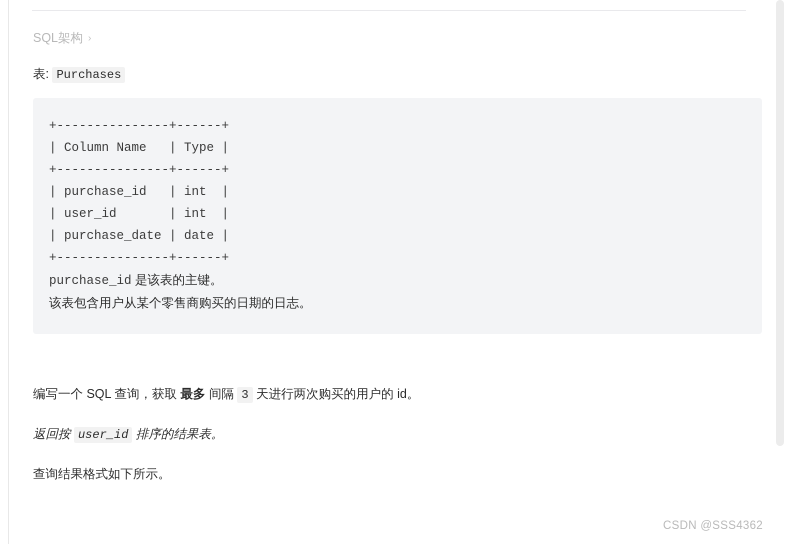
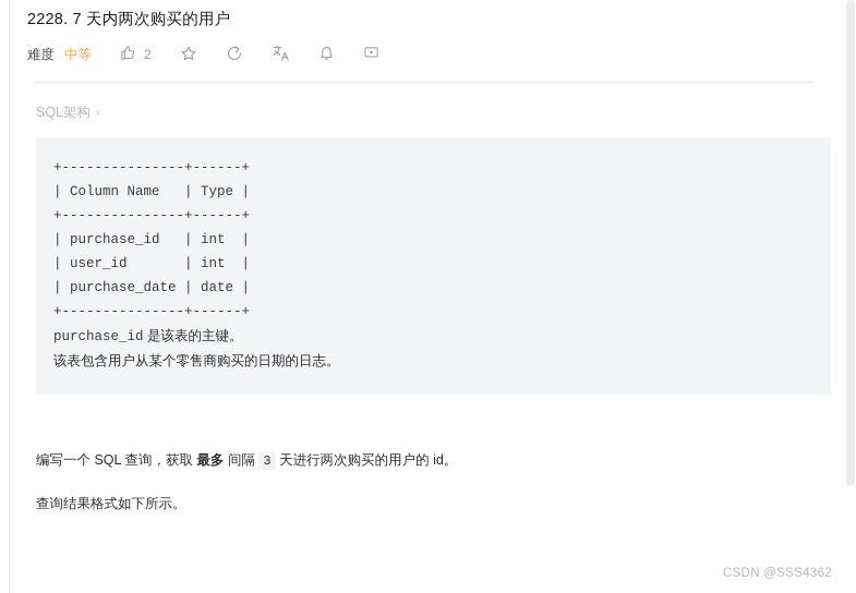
+ 2228. 7 天内两次购买的用户
+ 难度
+ 中等
+ 2
  SQL架构
  ›
- 表: Purchases
  +---------------+------+
  | Column Name | Type |
  +---------------+------+
  | purchase_id | int |
  | user_id | int |
  | purchase_date | date |
  +---------------+------+
  purchase_id 是该表的主键。
  该表包含用户从某个零售商购买的日期的日志。
  编写一个 SQL 查询，获取 最多 间隔 3 天进行两次购买的用户的 id。
- 返回按 user_id 排序的结果表。
  查询结果格式如下所示。
  CSDN @SSS4362
